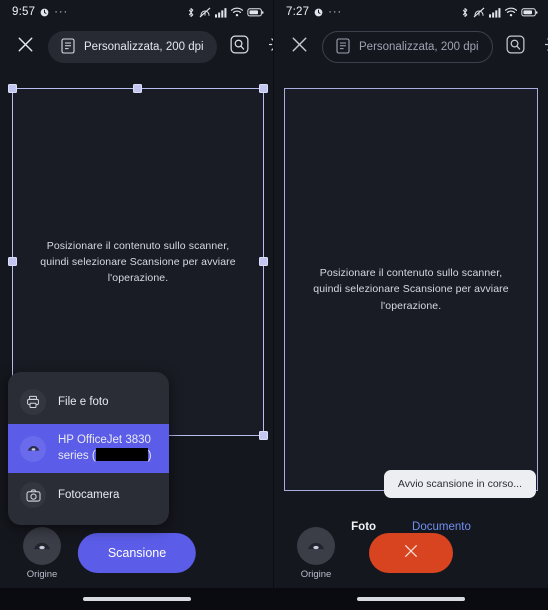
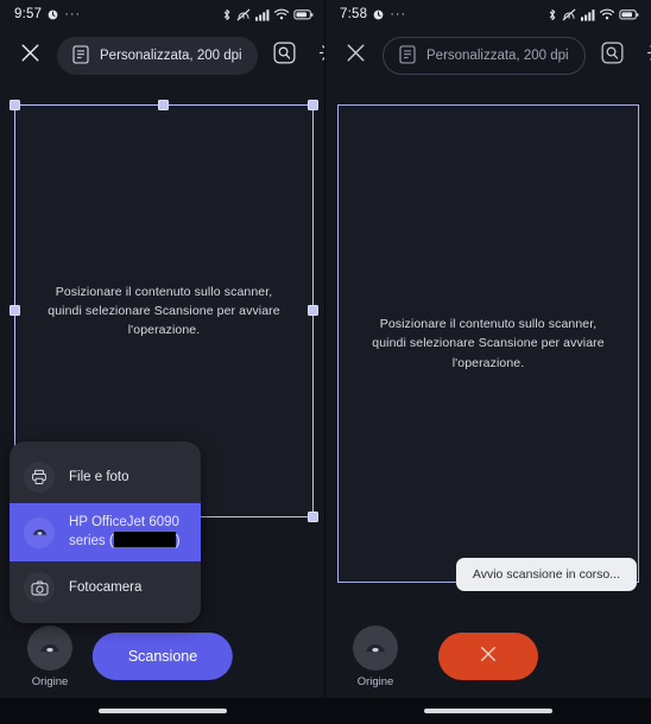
  9:57
  ···
  Personalizzata, 200 dpi
  Posizionare il contenuto sullo scanner, quindi selezionare Scansione per avviare l'operazione.
  File e foto
- HP OfficeJet 3830 series ( )
+ HP OfficeJet 6090 series ( )
  Fotocamera
  Origine
  Scansione
- 7:27
+ 7:58
  ···
  Personalizzata, 200 dpi
  Posizionare il contenuto sullo scanner, quindi selezionare Scansione per avviare l'operazione.
  Avvio scansione in corso...
- Foto
- Documento
  Origine
